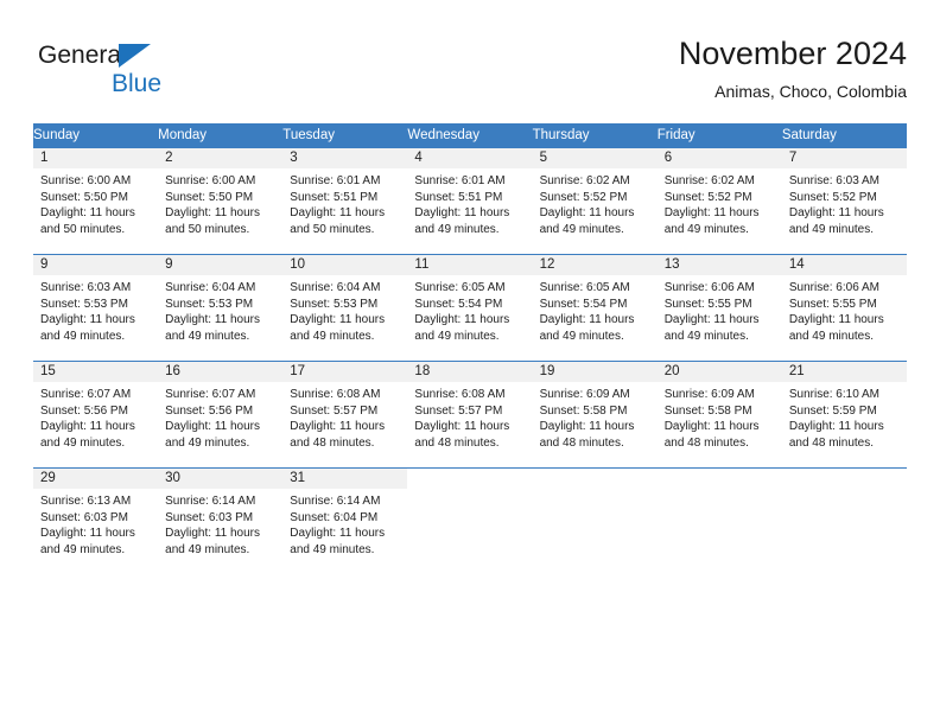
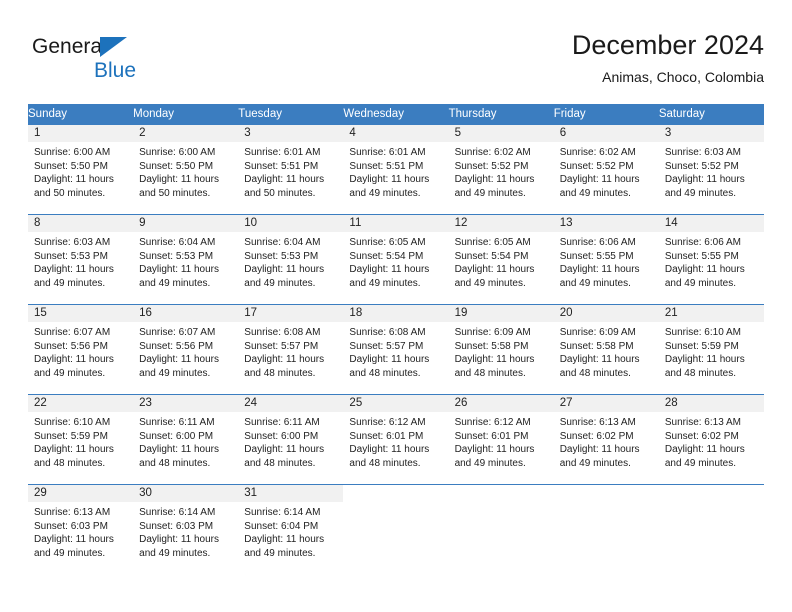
  General
  Blue
- November 2024
+ December 2024
  Animas, Choco, Colombia
  Sunday	Monday	Tuesday	Wednesday	Thursday	Friday	Saturday
- 1Sunrise: 6:00 AMSunset: 5:50 PMDaylight: 11 hoursand 50 minutes.	2Sunrise: 6:00 AMSunset: 5:50 PMDaylight: 11 hoursand 50 minutes.	3Sunrise: 6:01 AMSunset: 5:51 PMDaylight: 11 hoursand 50 minutes.	4Sunrise: 6:01 AMSunset: 5:51 PMDaylight: 11 hoursand 49 minutes.	5Sunrise: 6:02 AMSunset: 5:52 PMDaylight: 11 hoursand 49 minutes.	6Sunrise: 6:02 AMSunset: 5:52 PMDaylight: 11 hoursand 49 minutes.	7Sunrise: 6:03 AMSunset: 5:52 PMDaylight: 11 hoursand 49 minutes.
+ 1Sunrise: 6:00 AMSunset: 5:50 PMDaylight: 11 hoursand 50 minutes.	2Sunrise: 6:00 AMSunset: 5:50 PMDaylight: 11 hoursand 50 minutes.	3Sunrise: 6:01 AMSunset: 5:51 PMDaylight: 11 hoursand 50 minutes.	4Sunrise: 6:01 AMSunset: 5:51 PMDaylight: 11 hoursand 49 minutes.	5Sunrise: 6:02 AMSunset: 5:52 PMDaylight: 11 hoursand 49 minutes.	6Sunrise: 6:02 AMSunset: 5:52 PMDaylight: 11 hoursand 49 minutes.	3Sunrise: 6:03 AMSunset: 5:52 PMDaylight: 11 hoursand 49 minutes.
- 9Sunrise: 6:03 AMSunset: 5:53 PMDaylight: 11 hoursand 49 minutes.	9Sunrise: 6:04 AMSunset: 5:53 PMDaylight: 11 hoursand 49 minutes.	10Sunrise: 6:04 AMSunset: 5:53 PMDaylight: 11 hoursand 49 minutes.	11Sunrise: 6:05 AMSunset: 5:54 PMDaylight: 11 hoursand 49 minutes.	12Sunrise: 6:05 AMSunset: 5:54 PMDaylight: 11 hoursand 49 minutes.	13Sunrise: 6:06 AMSunset: 5:55 PMDaylight: 11 hoursand 49 minutes.	14Sunrise: 6:06 AMSunset: 5:55 PMDaylight: 11 hoursand 49 minutes.
+ 8Sunrise: 6:03 AMSunset: 5:53 PMDaylight: 11 hoursand 49 minutes.	9Sunrise: 6:04 AMSunset: 5:53 PMDaylight: 11 hoursand 49 minutes.	10Sunrise: 6:04 AMSunset: 5:53 PMDaylight: 11 hoursand 49 minutes.	11Sunrise: 6:05 AMSunset: 5:54 PMDaylight: 11 hoursand 49 minutes.	12Sunrise: 6:05 AMSunset: 5:54 PMDaylight: 11 hoursand 49 minutes.	13Sunrise: 6:06 AMSunset: 5:55 PMDaylight: 11 hoursand 49 minutes.	14Sunrise: 6:06 AMSunset: 5:55 PMDaylight: 11 hoursand 49 minutes.
  15Sunrise: 6:07 AMSunset: 5:56 PMDaylight: 11 hoursand 49 minutes.	16Sunrise: 6:07 AMSunset: 5:56 PMDaylight: 11 hoursand 49 minutes.	17Sunrise: 6:08 AMSunset: 5:57 PMDaylight: 11 hoursand 48 minutes.	18Sunrise: 6:08 AMSunset: 5:57 PMDaylight: 11 hoursand 48 minutes.	19Sunrise: 6:09 AMSunset: 5:58 PMDaylight: 11 hoursand 48 minutes.	20Sunrise: 6:09 AMSunset: 5:58 PMDaylight: 11 hoursand 48 minutes.	21Sunrise: 6:10 AMSunset: 5:59 PMDaylight: 11 hoursand 48 minutes.
+ 22Sunrise: 6:10 AMSunset: 5:59 PMDaylight: 11 hoursand 48 minutes.	23Sunrise: 6:11 AMSunset: 6:00 PMDaylight: 11 hoursand 48 minutes.	24Sunrise: 6:11 AMSunset: 6:00 PMDaylight: 11 hoursand 48 minutes.	25Sunrise: 6:12 AMSunset: 6:01 PMDaylight: 11 hoursand 48 minutes.	26Sunrise: 6:12 AMSunset: 6:01 PMDaylight: 11 hoursand 49 minutes.	27Sunrise: 6:13 AMSunset: 6:02 PMDaylight: 11 hoursand 49 minutes.	28Sunrise: 6:13 AMSunset: 6:02 PMDaylight: 11 hoursand 49 minutes.
  29Sunrise: 6:13 AMSunset: 6:03 PMDaylight: 11 hoursand 49 minutes.	30Sunrise: 6:14 AMSunset: 6:03 PMDaylight: 11 hoursand 49 minutes.	31Sunrise: 6:14 AMSunset: 6:04 PMDaylight: 11 hoursand 49 minutes.
